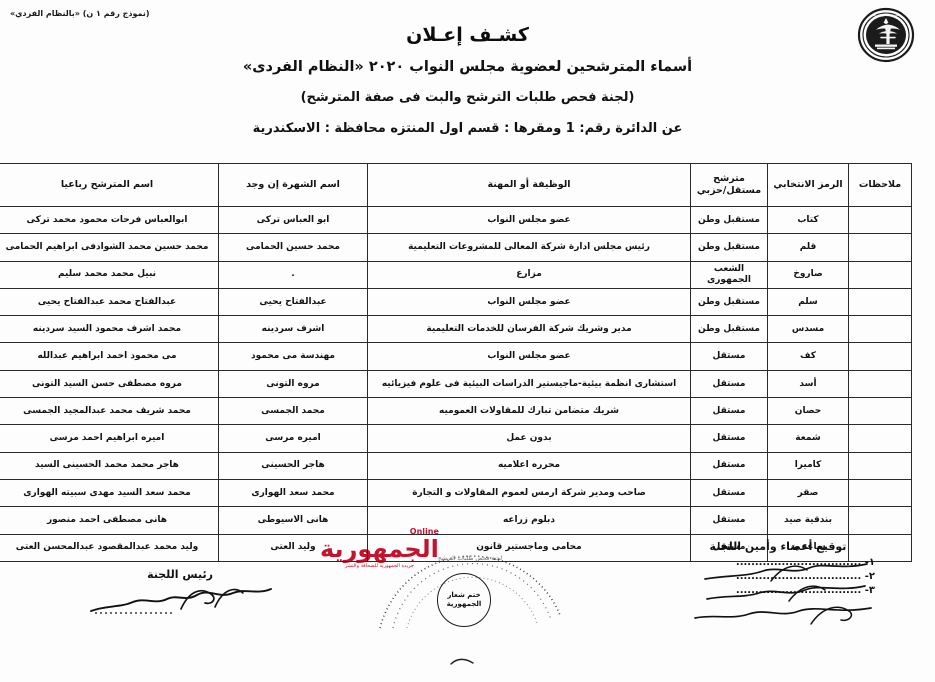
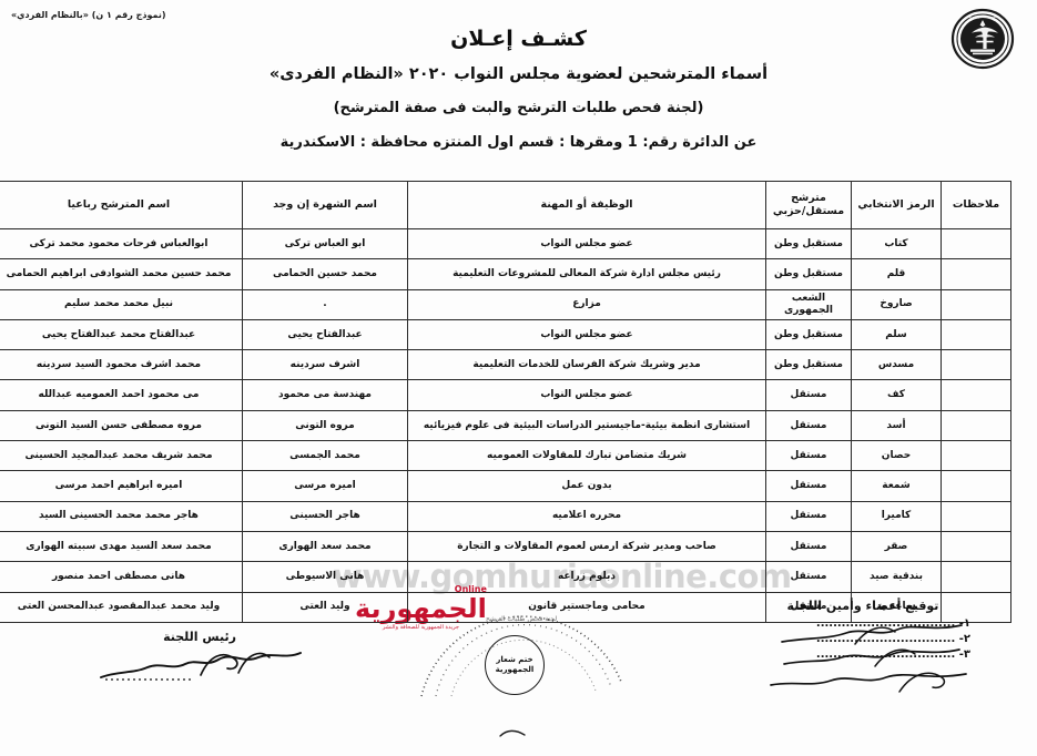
  (نموذج رقم ١ ن) «بالنظام الفردي»
  كشـف إعـلان
  أسماء المترشحين لعضوية مجلس النواب ٢٠٢٠ «النظام الفردى»
  (لجنة فحص طلبات الترشح والبت فى صفة المترشح)
  عن الدائرة رقم: 1 ومقرها : قسم اول المنتزه محافظة : الاسكندرية
+ www.gomhuriaonline.com
  Online
  الجمهورية
  ملاحظات	الرمز الانتخابي	مترشح مستقل/حزبي	الوظيفة أو المهنة	اسم الشهرة إن وجد	اسم المترشح رباعيا
  	كتاب	مستقبل وطن	عضو مجلس النواب	ابو العباس تركى	ابوالعباس فرحات محمود محمد تركى
  	قلم	مستقبل وطن	رئيس مجلس ادارة شركة المعالى للمشروعات التعليمية	محمد حسين الحمامى	محمد حسين محمد الشوادفى ابراهيم الحمامى
  	صاروخ	الشعب الجمهورى	مزارع	.	نبيل محمد محمد سليم
  	سلم	مستقبل وطن	عضو مجلس النواب	عبدالفتاح يحيى	عبدالفتاح محمد عبدالفتاح يحيى
  	مسدس	مستقبل وطن	مدير وشريك شركة الفرسان للخدمات التعليمية	اشرف سردينه	محمد اشرف محمود السيد سردينه
- 	كف	مستقل	عضو مجلس النواب	مهندسة مى محمود	مى محمود احمد ابراهيم عبدالله
+ 	كف	مستقل	عضو مجلس النواب	مهندسة مى محمود	مى محمود احمد العموميه عبدالله
  	أسد	مستقل	استشارى انظمة بيئية-ماجيستير الدراسات البيئية فى علوم فيزيائيه	مروه التونى	مروه مصطفى حسن السيد التونى
- 	حصان	مستقل	شريك متضامن تبارك للمقاولات العموميه	محمد الجمسى	محمد شريف محمد عبدالمجيد الجمسى
+ 	حصان	مستقل	شريك متضامن تبارك للمقاولات العموميه	محمد الجمسى	محمد شريف محمد عبدالمجيد الحسينى
  	شمعة	مستقل	بدون عمل	اميره مرسى	اميره ابراهيم احمد مرسى
  	كاميرا	مستقل	محرره اعلاميه	هاجر الحسينى	هاجر محمد محمد الحسينى السيد
  	صقر	مستقل	صاحب ومدير شركة ارمس لعموم المقاولات و التجارة	محمد سعد الهوارى	محمد سعد السيد مهدى سبيته الهوارى
  	بندقية صيد	مستقل	دبلوم زراعه	هانى الاسيوطى	هانى مصطفى احمد منصور
  	ساعة يد	مستقل	محامى وماجستير قانون	وليد العتى	وليد محمد عبدالمقصود عبدالمحسن العتى
  ختم شعار
  الجمهورية
  رئيس اللجنة
  توقيع أعضاء وأمين اللجنة
  ١- .................................
  ٢- .................................
  ٣- ..............................
